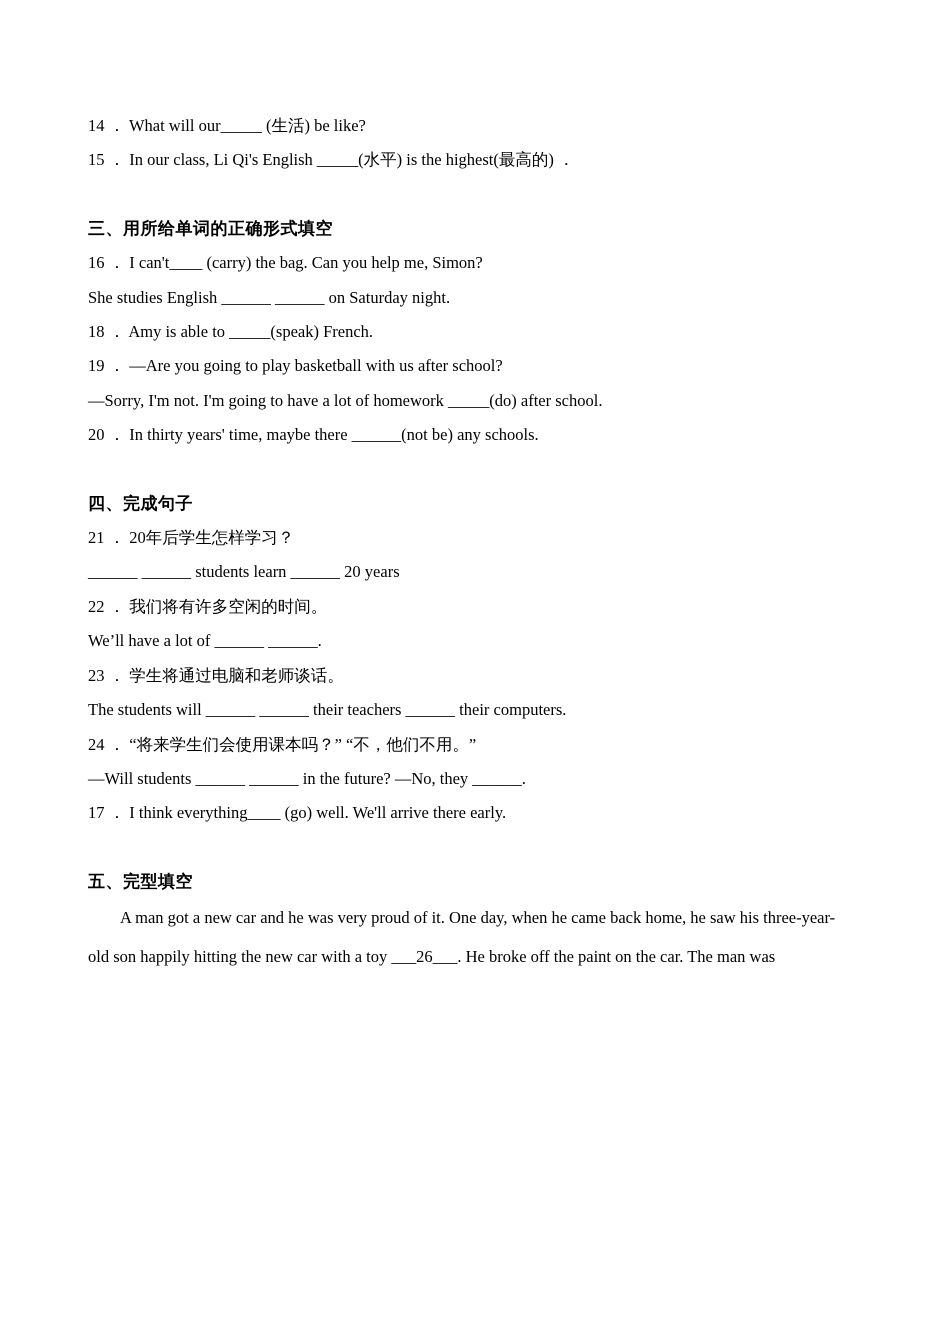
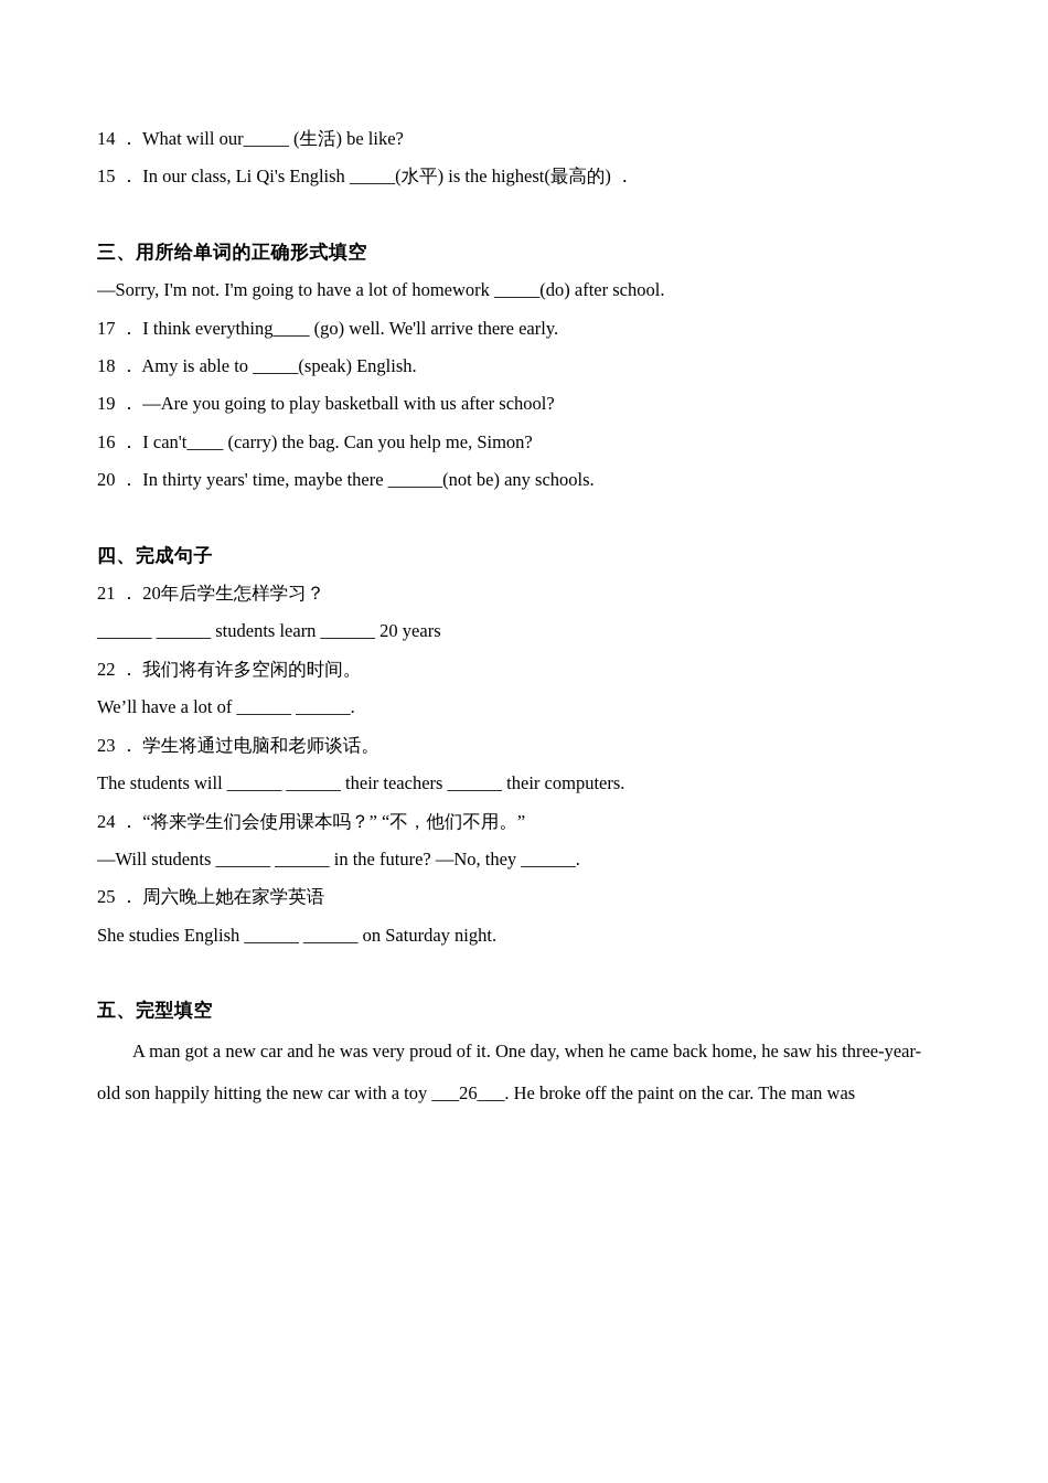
  14 ． What will our_____ (生活) be like?
  15 ． In our class, Li Qi's English _____(水平) is the highest(最高的) ．
  三、用所给单词的正确形式填空
- 16 ． I can't____ (carry) the bag. Can you help me, Simon?
+ —Sorry, I'm not. I'm going to have a lot of homework _____(do) after school.
- She studies English ______ ______ on Saturday night.
+ 17 ． I think everything____ (go) well. We'll arrive there early.
- 18 ． Amy is able to _____(speak) French.
+ 18 ． Amy is able to _____(speak) English.
  19 ． —Are you going to play basketball with us after school?
- —Sorry, I'm not. I'm going to have a lot of homework _____(do) after school.
+ 16 ． I can't____ (carry) the bag. Can you help me, Simon?
  20 ． In thirty years' time, maybe there ______(not be) any schools.
  四、完成句子
  21 ． 20年后学生怎样学习？
  ______ ______ students learn ______ 20 years
  22 ． 我们将有许多空闲的时间。
  We’ll have a lot of ______ ______.
  23 ． 学生将通过电脑和老师谈话。
  The students will ______ ______ their teachers ______ their computers.
  24 ． “将来学生们会使用课本吗？” “不，他们不用。”
  —Will students ______ ______ in the future? —No, they ______.
+ 25 ． 周六晚上她在家学英语
- 17 ． I think everything____ (go) well. We'll arrive there early.
+ She studies English ______ ______ on Saturday night.
  五、完型填空
  A man got a new car and he was very proud of it. One day, when he came back home, he saw his three-year-
  old son happily hitting the new car with a toy ___26___. He broke off the paint on the car. The man was
